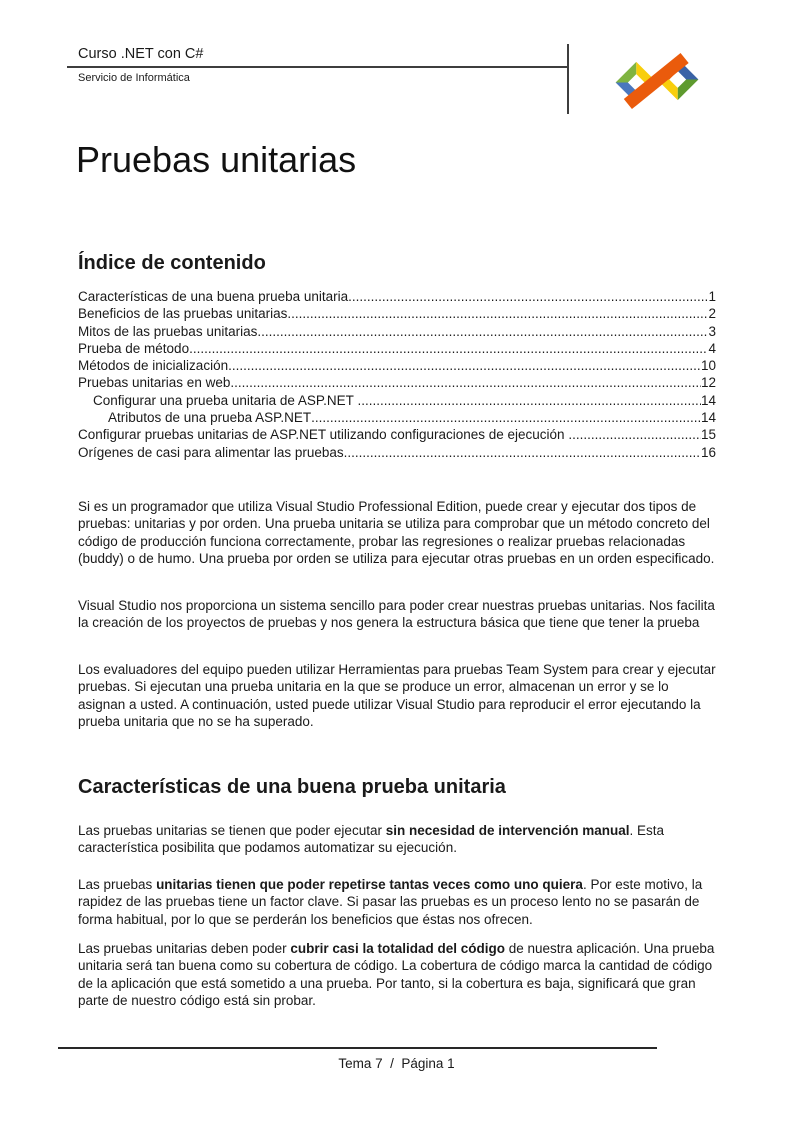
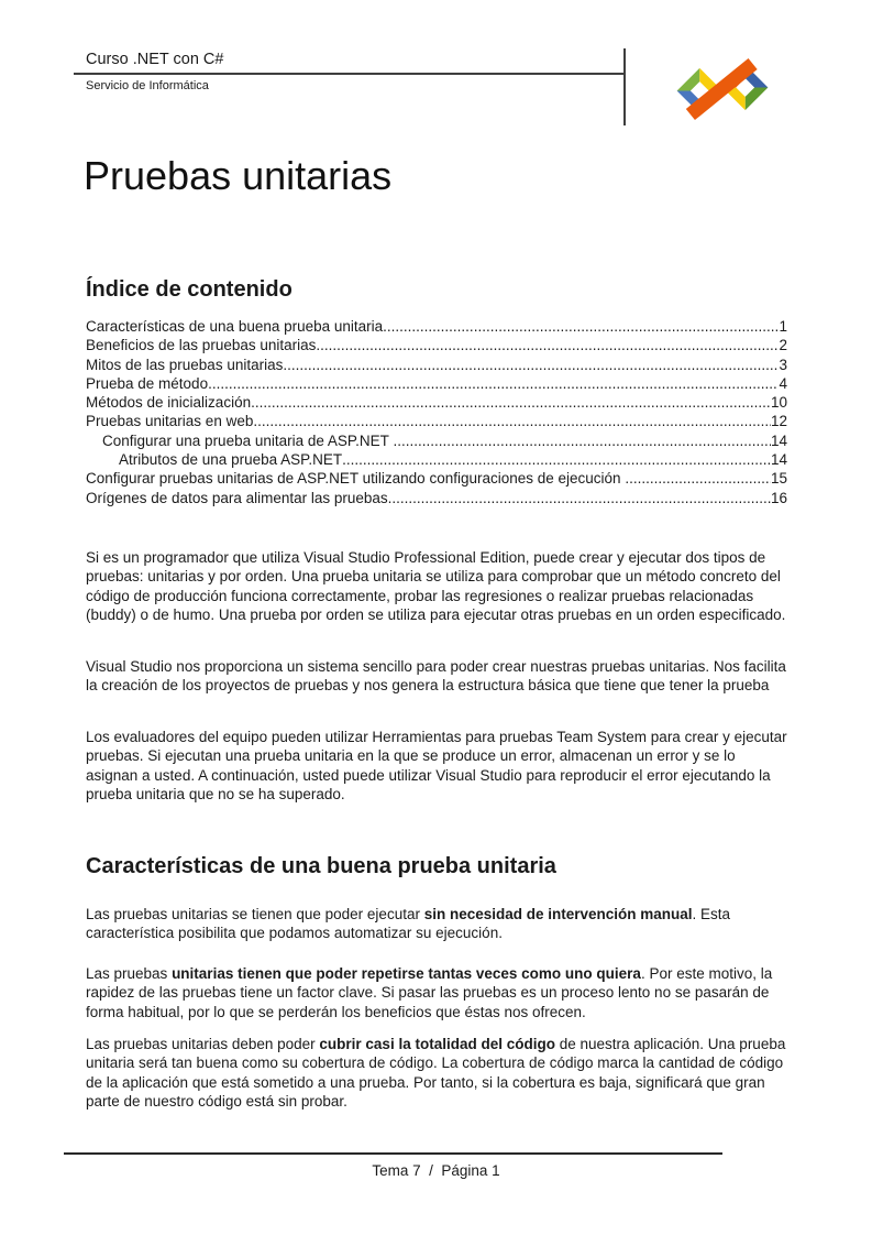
  Curso .NET con C#
  Servicio de Informática
  Pruebas unitarias
  Índice de contenido
  Características de una buena prueba unitaria
  1
  Beneficios de las pruebas unitarias
  2
  Mitos de las pruebas unitarias
  3
  Prueba de método
  4
  Métodos de inicialización
  10
  Pruebas unitarias en web
  12
  Configurar una prueba unitaria de ASP.NET
  14
  Atributos de una prueba ASP.NET
  14
  Configurar pruebas unitarias de ASP.NET utilizando configuraciones de ejecución
  15
- Orígenes de casi para alimentar las pruebas
+ Orígenes de datos para alimentar las pruebas
  16
  Si es un programador que utiliza Visual Studio Professional Edition, puede crear y ejecutar dos tipos de pruebas: unitarias y por orden. Una prueba unitaria se utiliza para comprobar que un método concreto del código de producción funciona correctamente, probar las regresiones o realizar pruebas relacionadas (buddy) o de humo. Una prueba por orden se utiliza para ejecutar otras pruebas en un orden especificado.
  Visual Studio nos proporciona un sistema sencillo para poder crear nuestras pruebas unitarias. Nos facilita la creación de los proyectos de pruebas y nos genera la estructura básica que tiene que tener la prueba
  Los evaluadores del equipo pueden utilizar Herramientas para pruebas Team System para crear y ejecutar pruebas. Si ejecutan una prueba unitaria en la que se produce un error, almacenan un error y se lo asignan a usted. A continuación, usted puede utilizar Visual Studio para reproducir el error ejecutando la prueba unitaria que no se ha superado.
  Características de una buena prueba unitaria
  Las pruebas unitarias se tienen que poder ejecutar sin necesidad de intervención manual. Esta característica posibilita que podamos automatizar su ejecución.
  Las pruebas unitarias tienen que poder repetirse tantas veces como uno quiera. Por este motivo, la rapidez de las pruebas tiene un factor clave. Si pasar las pruebas es un proceso lento no se pasarán de forma habitual, por lo que se perderán los beneficios que éstas nos ofrecen.
  Las pruebas unitarias deben poder cubrir casi la totalidad del código de nuestra aplicación. Una prueba unitaria será tan buena como su cobertura de código. La cobertura de código marca la cantidad de código de la aplicación que está sometido a una prueba. Por tanto, si la cobertura es baja, significará que gran parte de nuestro código está sin probar.
  Tema 7 / Página 1
